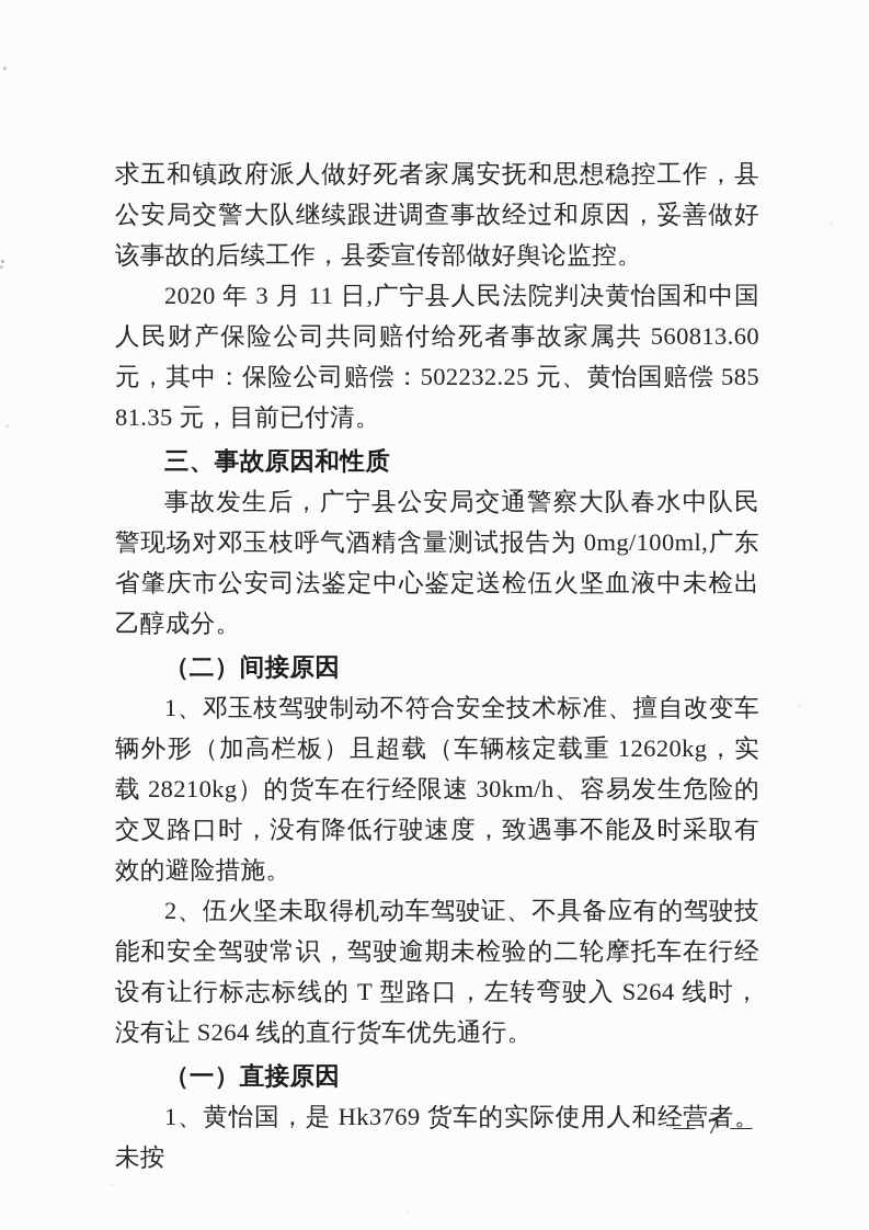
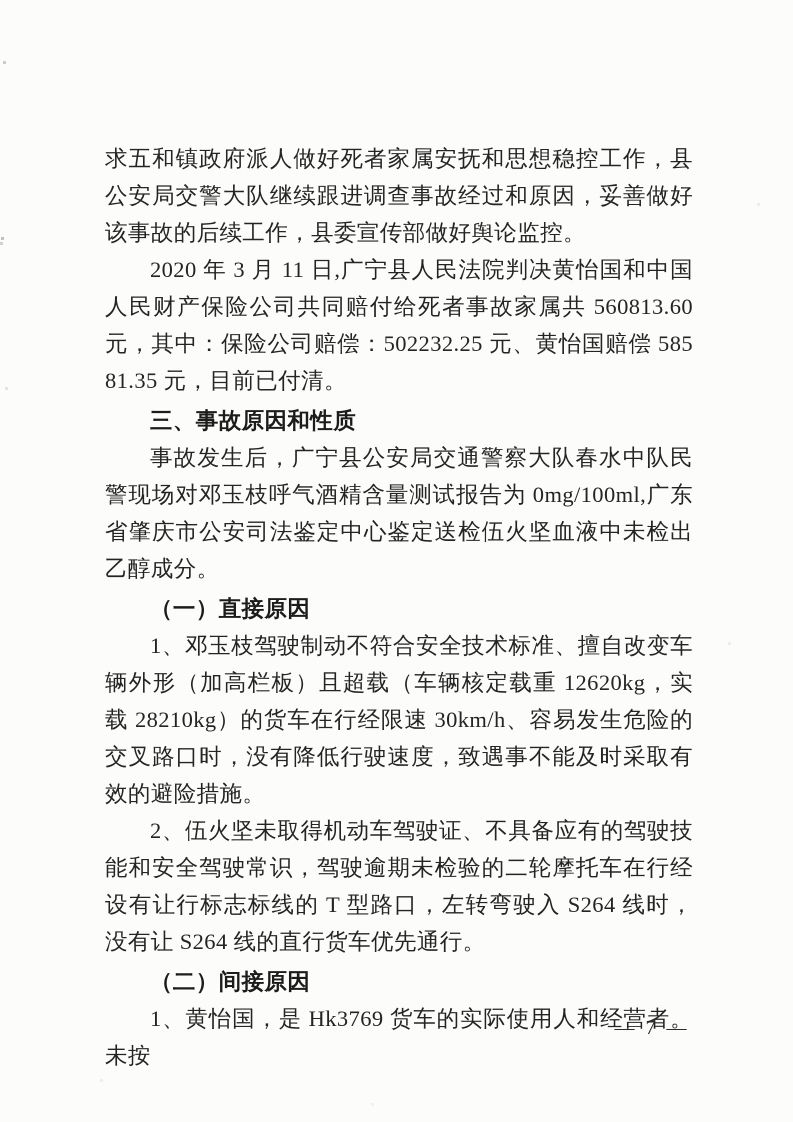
  求五和镇政府派人做好死者家属安抚和思想稳控工作，县公安局交警大队继续跟进调查事故经过和原因，妥善做好该事故的后续工作，县委宣传部做好舆论监控。
  2020 年 3 月 11 日,广宁县人民法院判决黄怡国和中国人民财产保险公司共同赔付给死者事故家属共 560813.60 元，其中：保险公司赔偿：502232.25 元、黄怡国赔偿 58581.35 元，目前已付清。
  三、事故原因和性质
  事故发生后，广宁县公安局交通警察大队春水中队民警现场对邓玉枝呼气酒精含量测试报告为 0mg/100ml,广东省肇庆市公安司法鉴定中心鉴定送检伍火坚血液中未检出乙醇成分。
- （二）间接原因
+ （一）直接原因
  1、邓玉枝驾驶制动不符合安全技术标准、擅自改变车辆外形（加高栏板）且超载（车辆核定载重 12620kg，实载 28210kg）的货车在行经限速 30km/h、容易发生危险的交叉路口时，没有降低行驶速度，致遇事不能及时采取有效的避险措施。
  2、伍火坚未取得机动车驾驶证、不具备应有的驾驶技能和安全驾驶常识，驾驶逾期未检验的二轮摩托车在行经设有让行标志标线的 T 型路口，左转弯驶入 S264 线时，没有让 S264 线的直行货车优先通行。
- （一）直接原因
+ （二）间接原因
  1、黄怡国，是 Hk3769 货车的实际使用人和经营者。未按
  — 7 —
